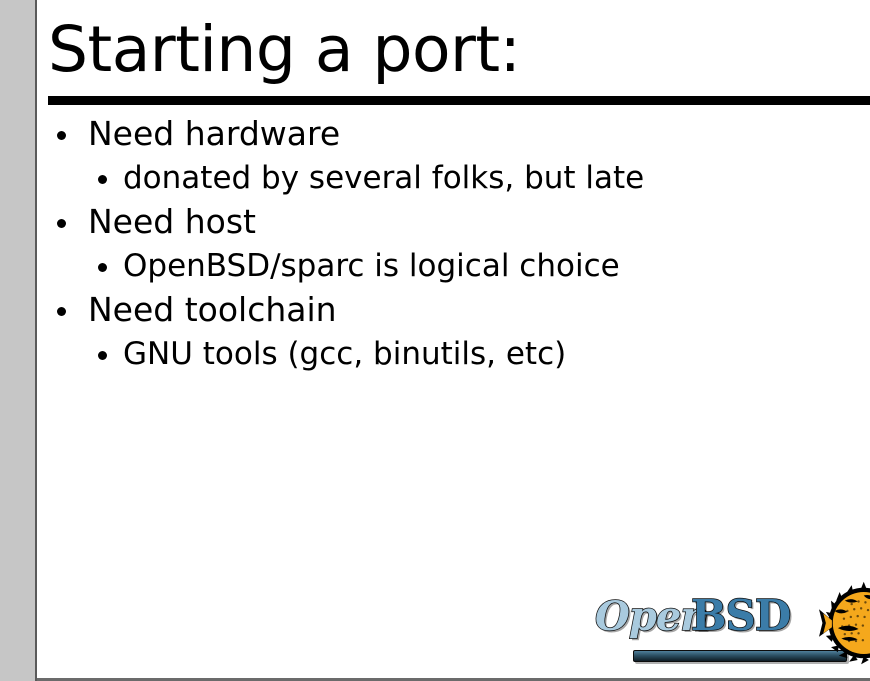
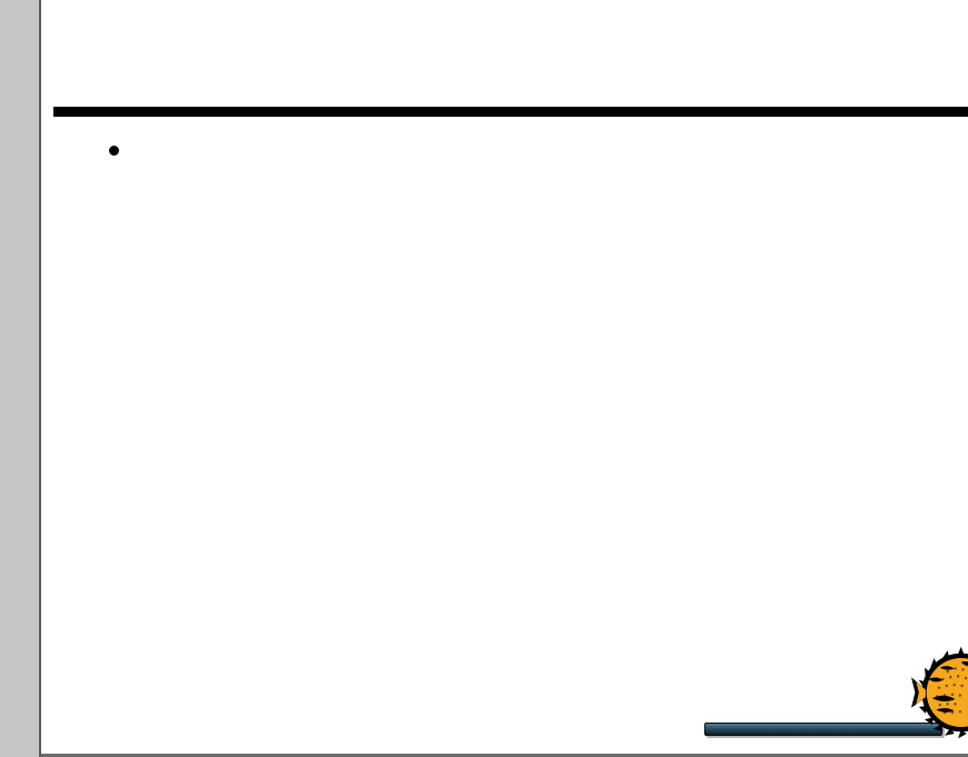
- Starting a port:
- Need hardware
- donated by several folks, but late
- Need host
- OpenBSD/sparc is logical choice
- Need toolchain
- GNU tools (gcc, binutils, etc)
- Open
- BSD
